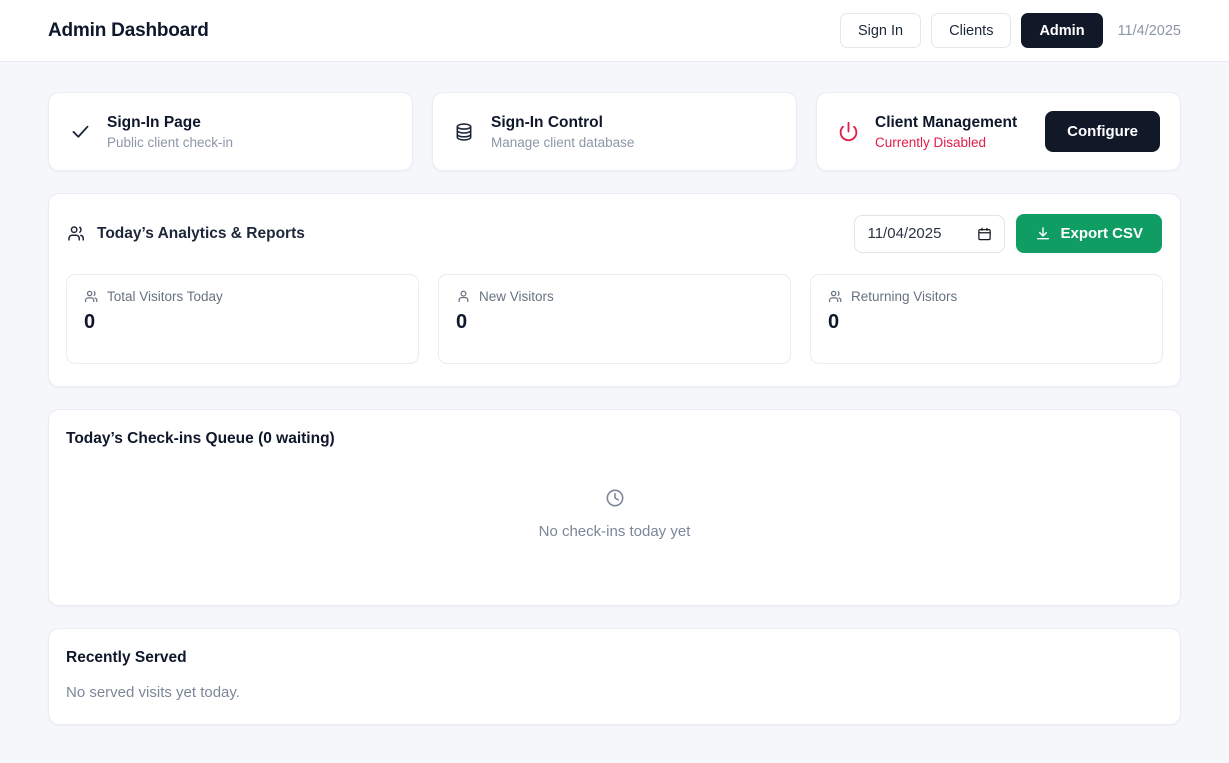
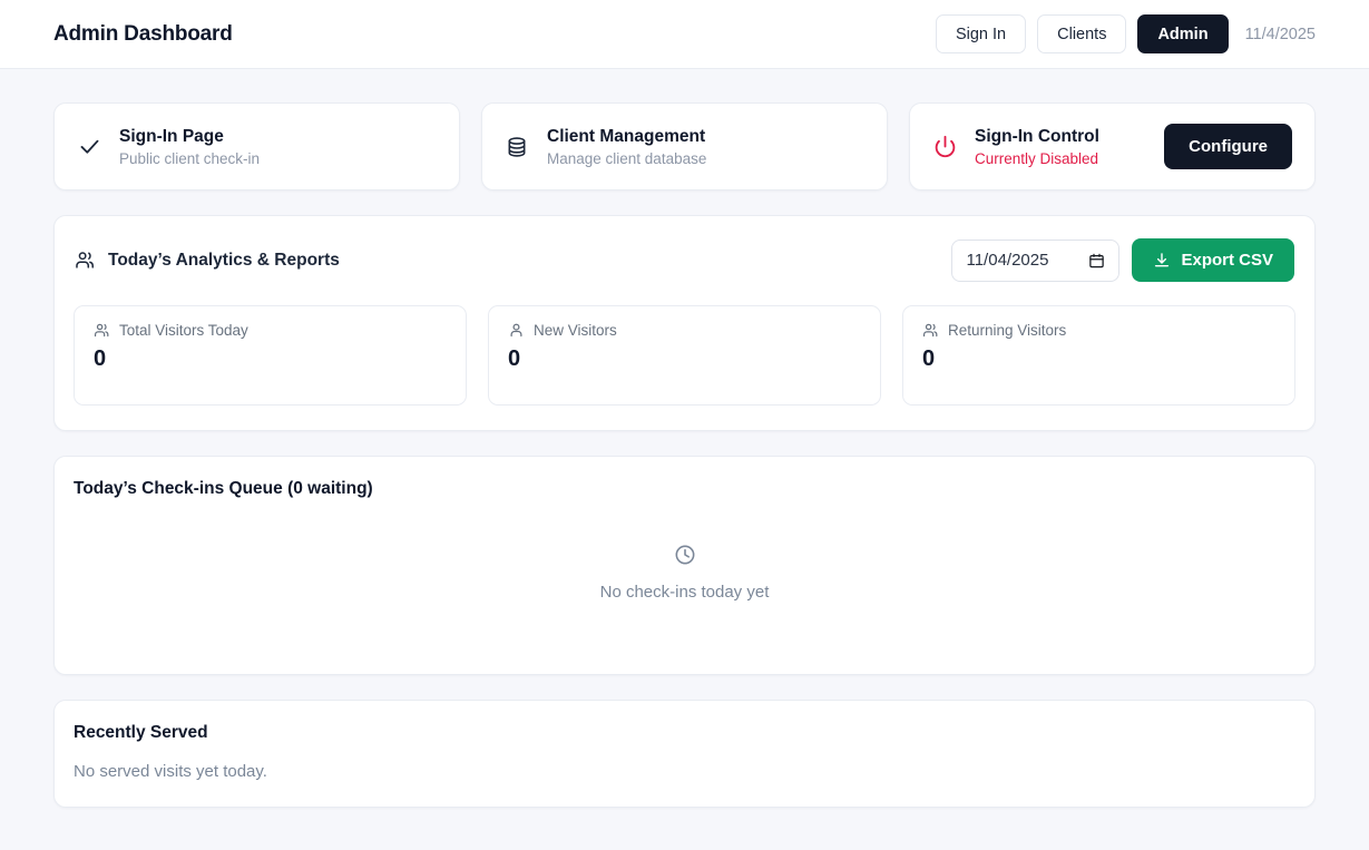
  Admin Dashboard
  Sign In
  Clients
  Admin
  11/4/2025
  Sign-In Page
  Public client check-in
- Sign-In Control
+ Client Management
  Manage client database
- Client Management
+ Sign-In Control
  Currently Disabled
  Configure
  Today’s Analytics & Reports
  11/04/2025
  Export CSV
  Total Visitors Today
  0
  New Visitors
  0
  Returning Visitors
  0
  Today’s Check-ins Queue (0 waiting)
  No check-ins today yet
  Recently Served
  No served visits yet today.
